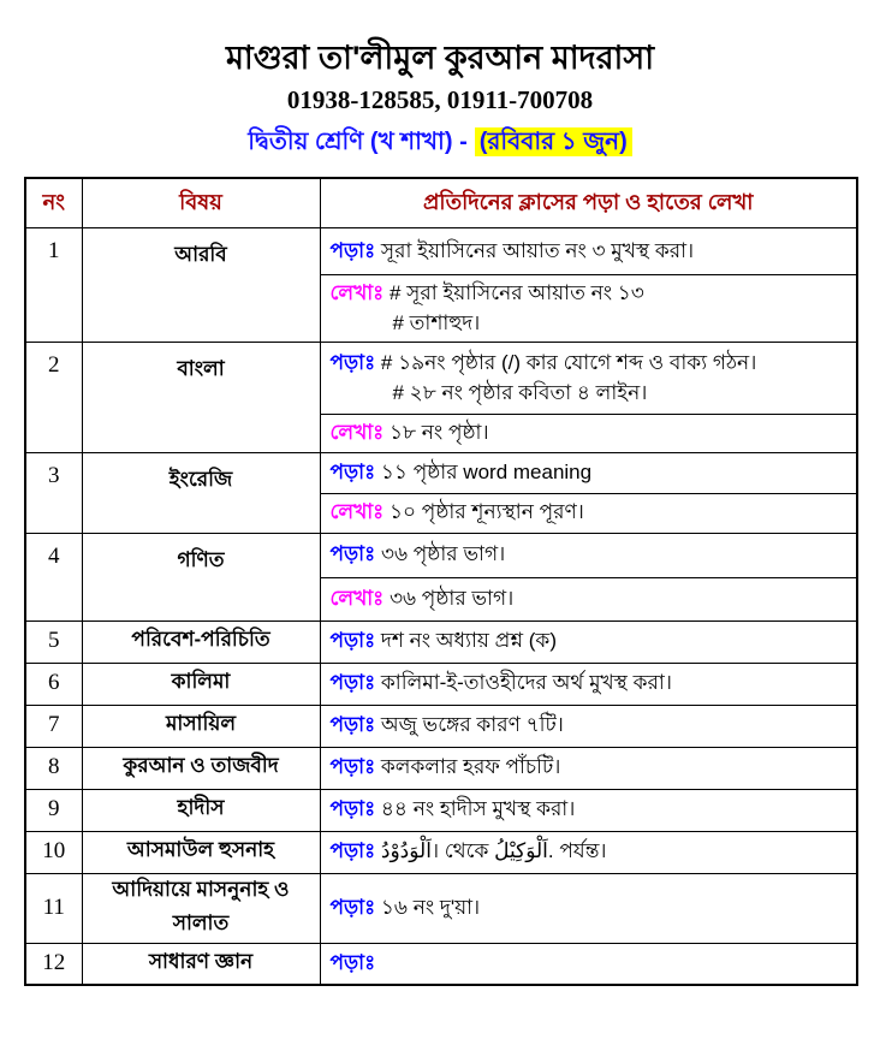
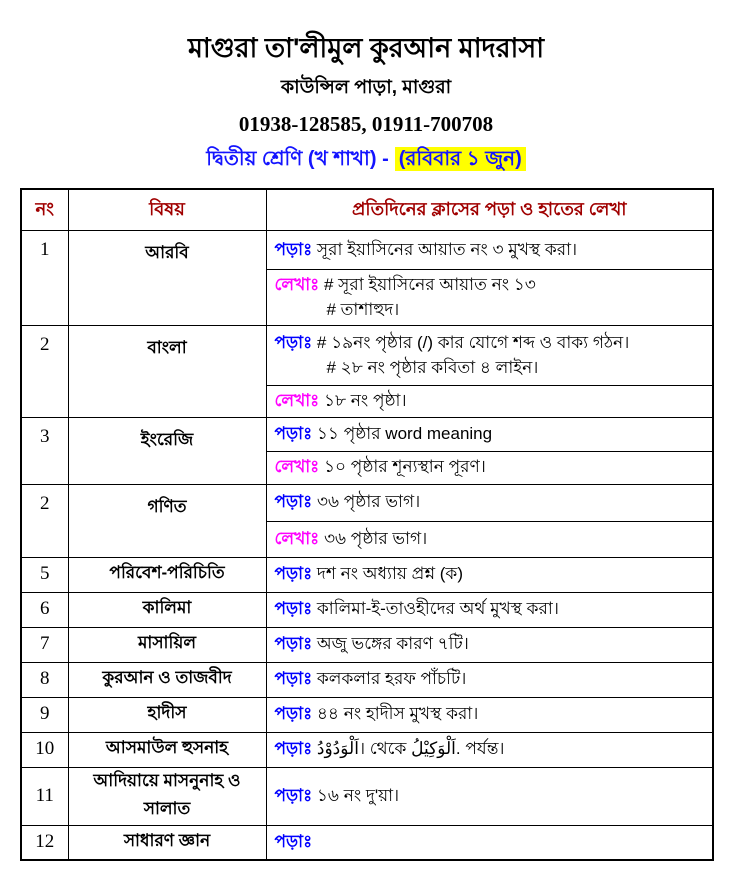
  মাগুরা তা'লীমুল কুরআন মাদরাসা
+ কাউন্সিল পাড়া, মাগুরা
  01938-128585, 01911-700708
  দ্বিতীয় শ্রেণি (খ শাখা) - (রবিবার ১ জুন)
  নং	বিষয়	প্রতিদিনের ক্লাসের পড়া ও হাতের লেখা
  1	আরবি	পড়াঃ সূরা ইয়াসিনের আয়াত নং ৩ মুখস্থ করা।
  লেখাঃ # সূরা ইয়াসিনের আয়াত নং ১৩ # তাশাহুদ।
  2	বাংলা	পড়াঃ # ১৯নং পৃষ্ঠার (/) কার যোগে শব্দ ও বাক্য গঠন। # ২৮ নং পৃষ্ঠার কবিতা ৪ লাইন।
  লেখাঃ ১৮ নং পৃষ্ঠা।
  3	ইংরেজি	পড়াঃ ১১ পৃষ্ঠার word meaning
  লেখাঃ ১০ পৃষ্ঠার শূন্যস্থান পূরণ।
- 4	গণিত	পড়াঃ ৩৬ পৃষ্ঠার ভাগ।
+ 2	গণিত	পড়াঃ ৩৬ পৃষ্ঠার ভাগ।
  লেখাঃ ৩৬ পৃষ্ঠার ভাগ।
  5	পরিবেশ-পরিচিতি	পড়াঃ দশ নং অধ্যায় প্রশ্ন (ক)
  6	কালিমা	পড়াঃ কালিমা-ই-তাওহীদের অর্থ মুখস্থ করা।
  7	মাসায়িল	পড়াঃ অজু ভঙ্গের কারণ ৭টি।
  8	কুরআন ও তাজবীদ	পড়াঃ কলকলার হরফ পাঁচটি।
  9	হাদীস	পড়াঃ ৪৪ নং হাদীস মুখস্থ করা।
  10	আসমাউল হুসনাহ	পড়াঃ اَلْوَدُوْدُ। থেকে اَلْوَكِيْلُ. পর্যন্ত।
  11	আদিয়ায়ে মাসনুনাহ ও সালাত	পড়াঃ ১৬ নং দু'য়া।
  12	সাধারণ জ্ঞান	পড়াঃ
